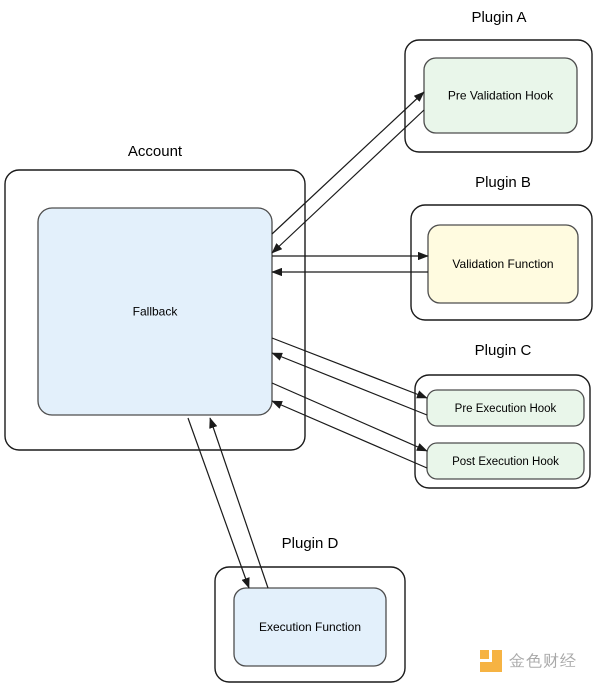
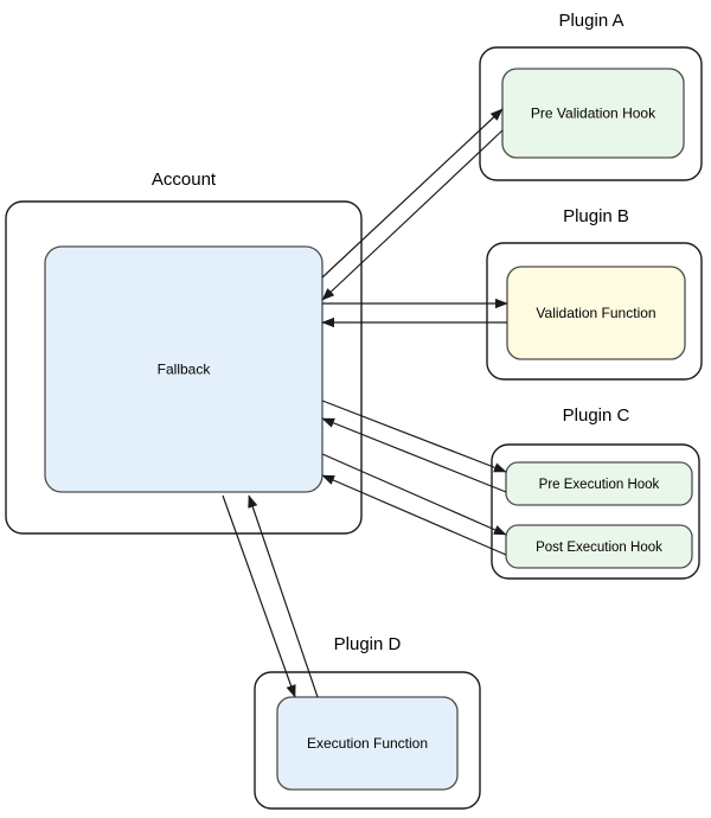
  Account
  Fallback
  Plugin A
  Pre Validation Hook
  Plugin B
  Validation Function
  Plugin C
  Pre Execution Hook
  Post Execution Hook
  Plugin D
  Execution Function
- 金色财经
